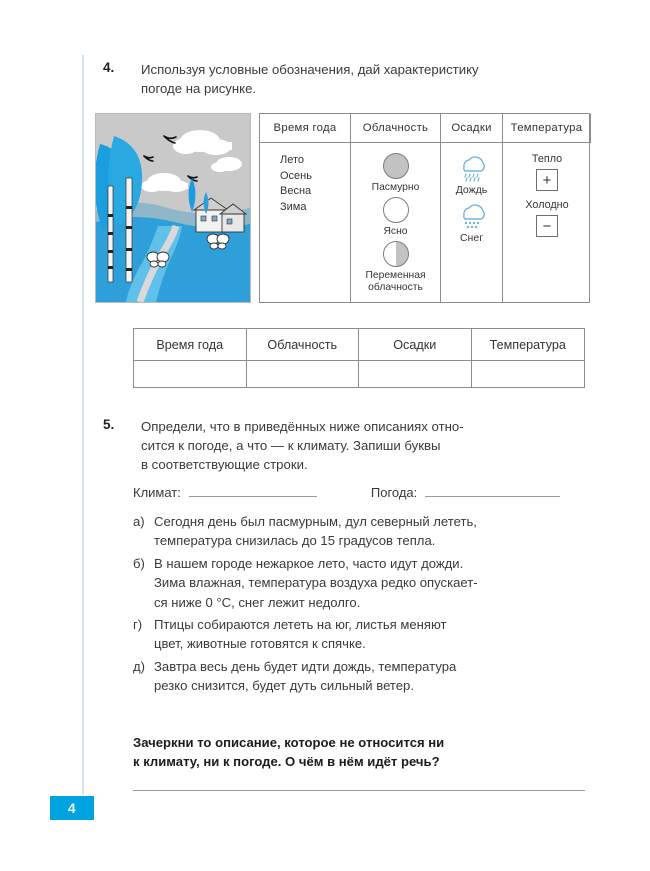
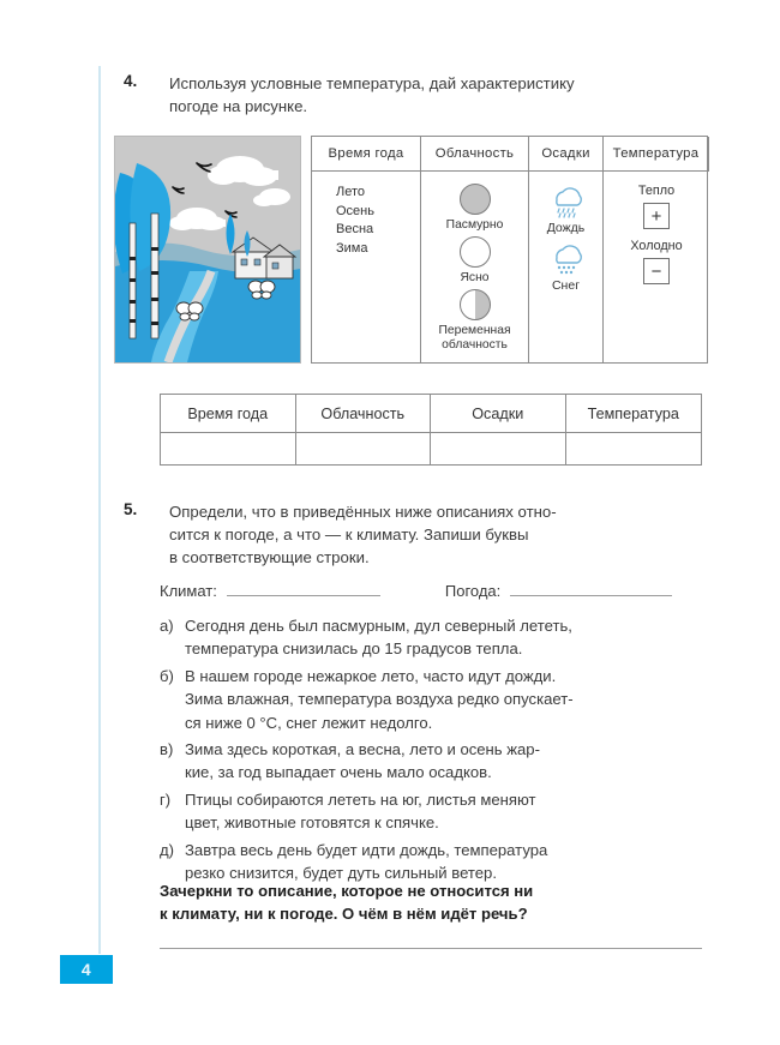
  4
  4.
- Используя условные обозначения, дай характеристику
+ Используя условные температура, дай характеристику
  погоде на рисунке.
  Время года
  Облачность
  Осадки
  Температура
  Лето
  Осень
  Весна
  Зима
  Пасмурно
  Ясно
  Переменная облачность
  Дождь
  Снег
  Тепло
  +
  Холодно
  −
  Время года
  Облачность
  Осадки
  Температура
  5.
  Определи, что в приведённых ниже описаниях отно-
  сится к погоде, а что — к климату. Запиши буквы
  в соответствующие строки.
  Климат:
  Погода:
  а)
  Сегодня день был пасмурным, дул северный лететь,
  температура снизилась до 15 градусов тепла.
  б)
  В нашем городе нежаркое лето, часто идут дожди.
  Зима влажная, температура воздуха редко опускает-
  ся ниже 0 °С, снег лежит недолго.
+ в)
+ Зима здесь короткая, а весна, лето и осень жар-
+ кие, за год выпадает очень мало осадков.
  г)
  Птицы собираются лететь на юг, листья меняют
  цвет, животные готовятся к спячке.
  д)
  Завтра весь день будет идти дождь, температура
  резко снизится, будет дуть сильный ветер.
  Зачеркни то описание, которое не относится ни
  к климату, ни к погоде. О чём в нём идёт речь?
